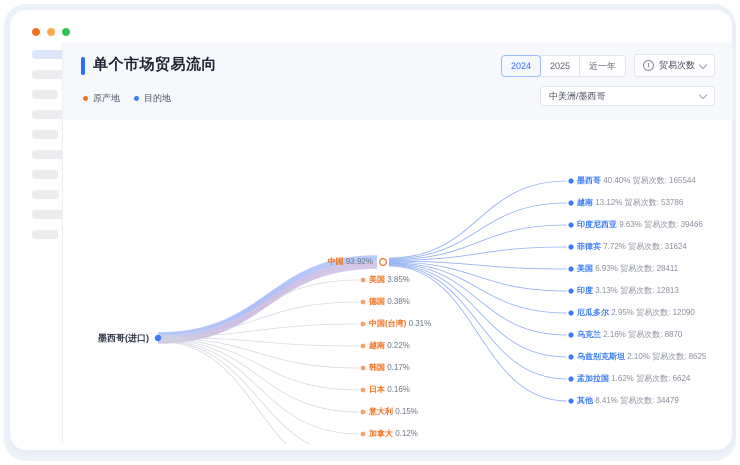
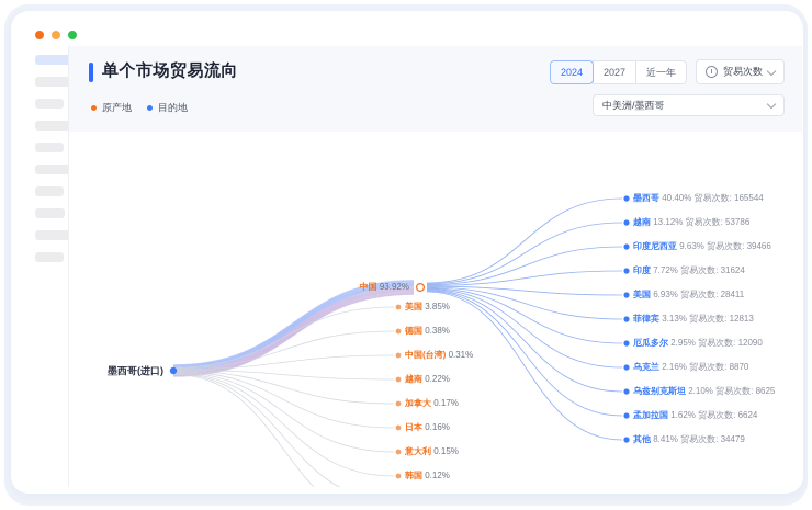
  单个市场贸易流向
  原产地
  目的地
  2024
- 2025
+ 2027
  近一年
  贸易次数
  中美洲/墨西哥
  墨西哥(进口)
  中国 93.92%
  美国 3.85%
  德国 0.38%
  中国(台湾) 0.31%
  越南 0.22%
- 韩国 0.17%
+ 加拿大 0.17%
  日本 0.16%
  意大利 0.15%
- 加拿大 0.12%
+ 韩国 0.12%
  墨西哥 40.40% 贸易次数: 165544
  越南 13.12% 贸易次数: 53786
  印度尼西亚 9.63% 贸易次数: 39466
- 菲律宾 7.72% 贸易次数: 31624
+ 印度 7.72% 贸易次数: 31624
  美国 6.93% 贸易次数: 28411
- 印度 3.13% 贸易次数: 12813
+ 菲律宾 3.13% 贸易次数: 12813
  厄瓜多尔 2.95% 贸易次数: 12090
  乌克兰 2.16% 贸易次数: 8870
  乌兹别克斯坦 2.10% 贸易次数: 8625
  孟加拉国 1.62% 贸易次数: 6624
  其他 8.41% 贸易次数: 34479
